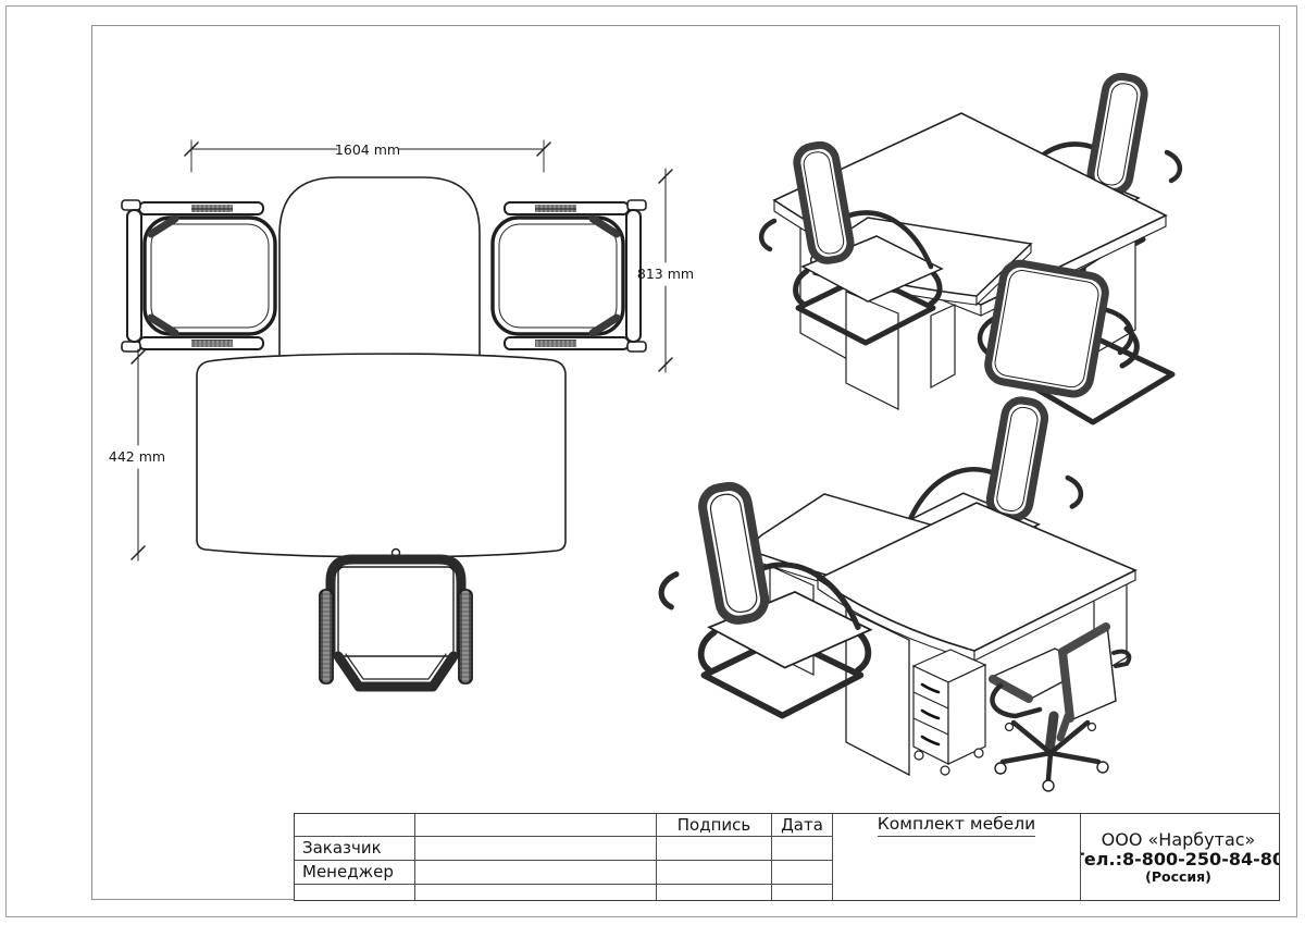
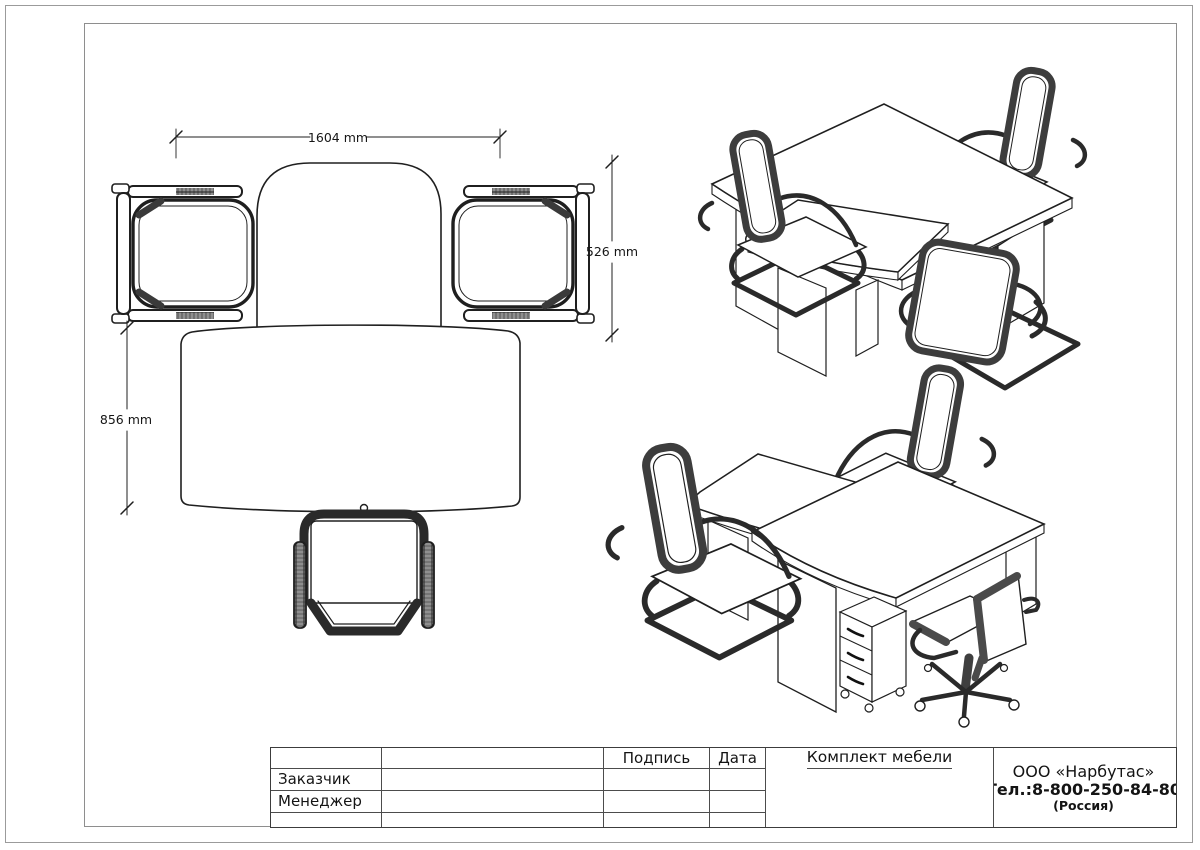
  1604 mm
- 813 mm
+ 526 mm
- 442 mm
+ 856 mm
  Подпись
  Дата
  Комплект мебели
  ООО «Нарбутас»
  ел.:8-800-250-84-80
  (Россия)
  Заказчик
  Менеджер
